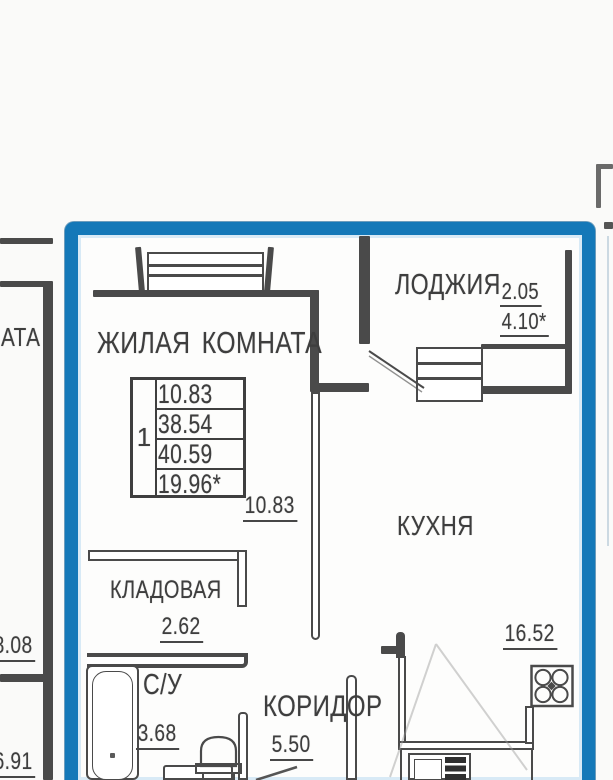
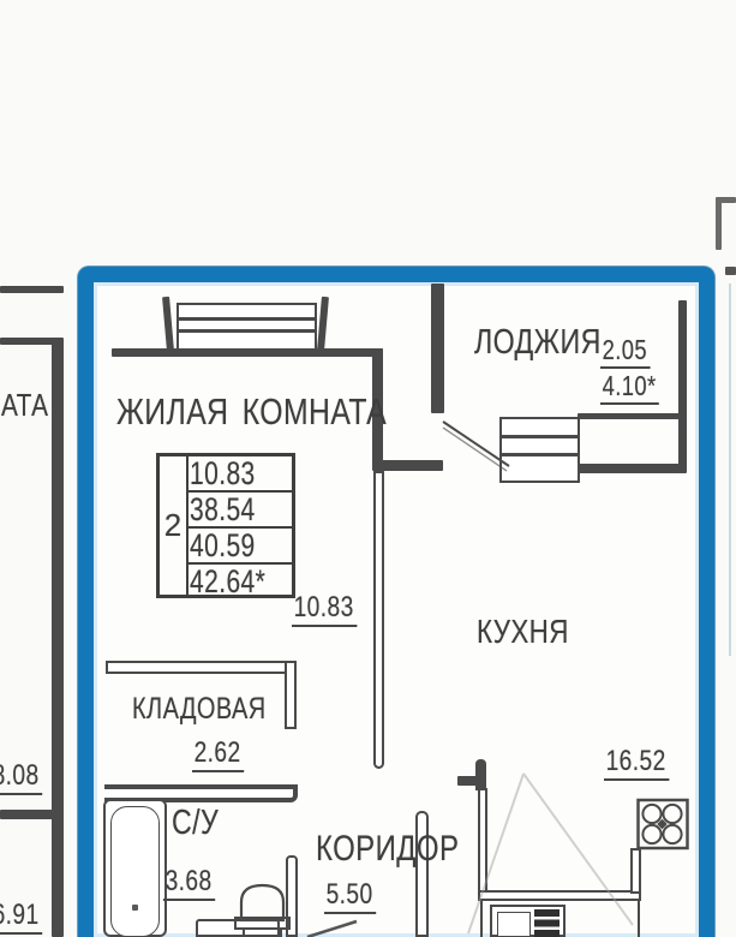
  АТА
  .08
  .91
- 1
+ 2
  10.83
  38.54
  40.59
- 19.96*
+ 42.64*
  ЖИЛАЯ КОМНАТА
  10.83
  ЛОДЖИЯ
  2.05
  4.10*
  КУХНЯ
  16.52
  КЛАДОВАЯ
  2.62
  С/У
  3.68
  КОРИДОР
  5.50
